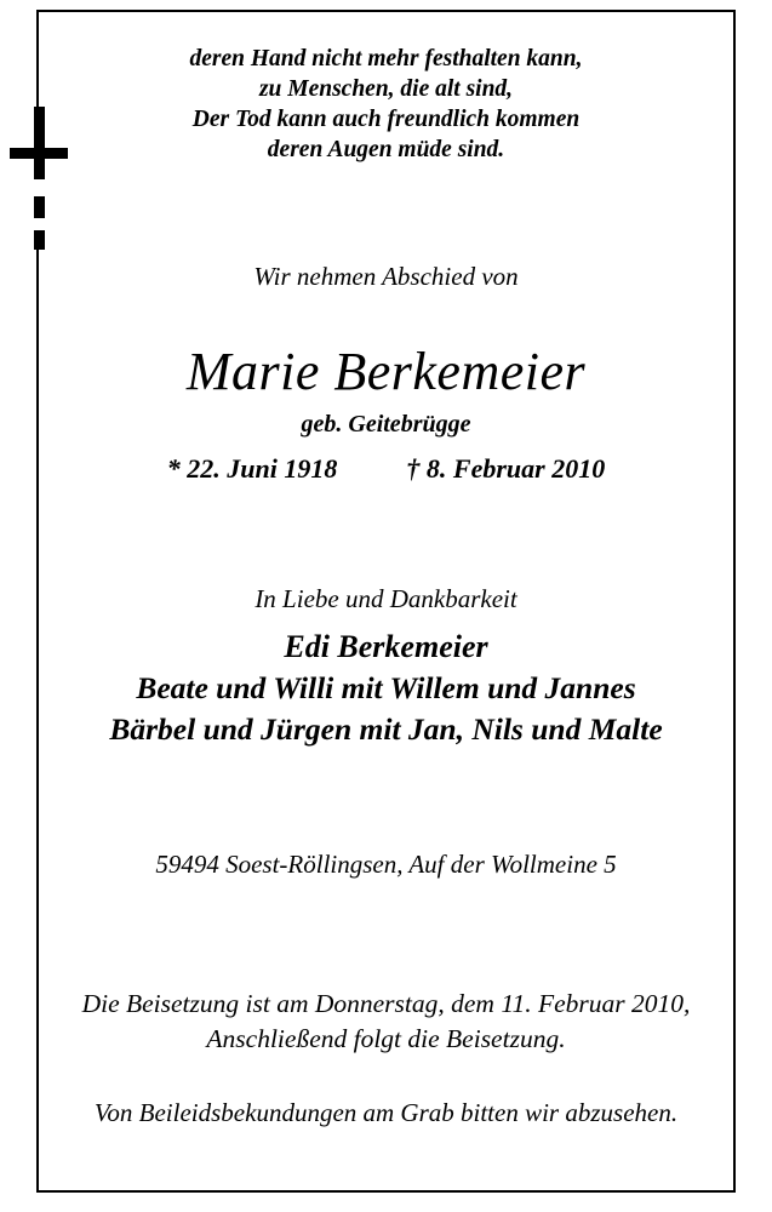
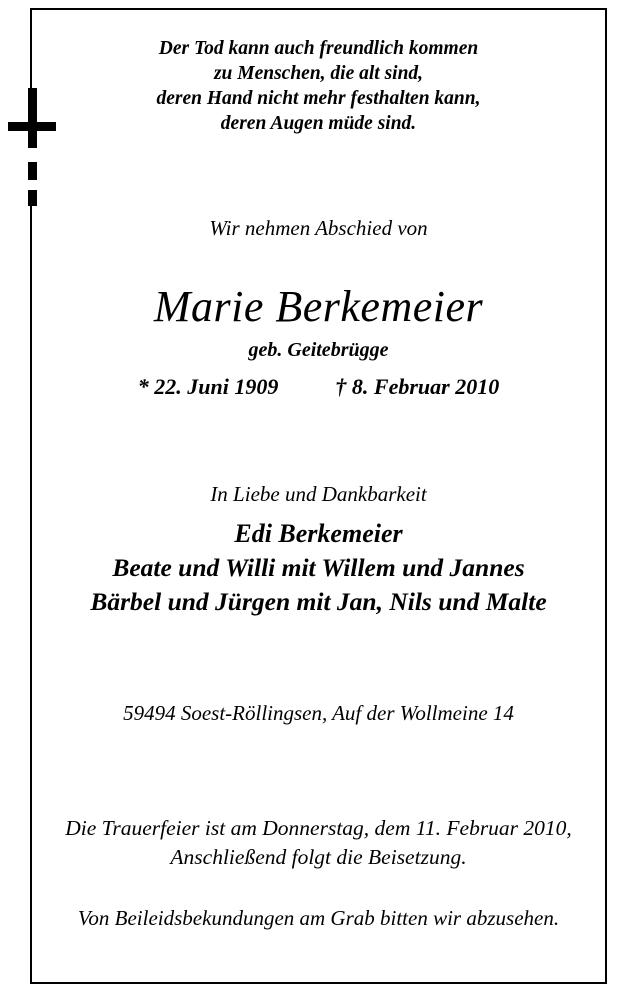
- deren Hand nicht mehr festhalten kann,
+ Der Tod kann auch freundlich kommen
  zu Menschen, die alt sind,
- Der Tod kann auch freundlich kommen
+ deren Hand nicht mehr festhalten kann,
  deren Augen müde sind.
  Wir nehmen Abschied von
  Marie Berkemeier
  geb. Geitebrügge
- * 22. Juni 1918 † 8. Februar 2010
+ * 22. Juni 1909 † 8. Februar 2010
  In Liebe und Dankbarkeit
  Edi Berkemeier
  Beate und Willi mit Willem und Jannes
  Bärbel und Jürgen mit Jan, Nils und Malte
- 59494 Soest-Röllingsen, Auf der Wollmeine 5
+ 59494 Soest-Röllingsen, Auf der Wollmeine 14
- Die Beisetzung ist am Donnerstag, dem 11. Februar 2010,
+ Die Trauerfeier ist am Donnerstag, dem 11. Februar 2010,
  Anschließend folgt die Beisetzung.
  Von Beileidsbekundungen am Grab bitten wir abzusehen.
